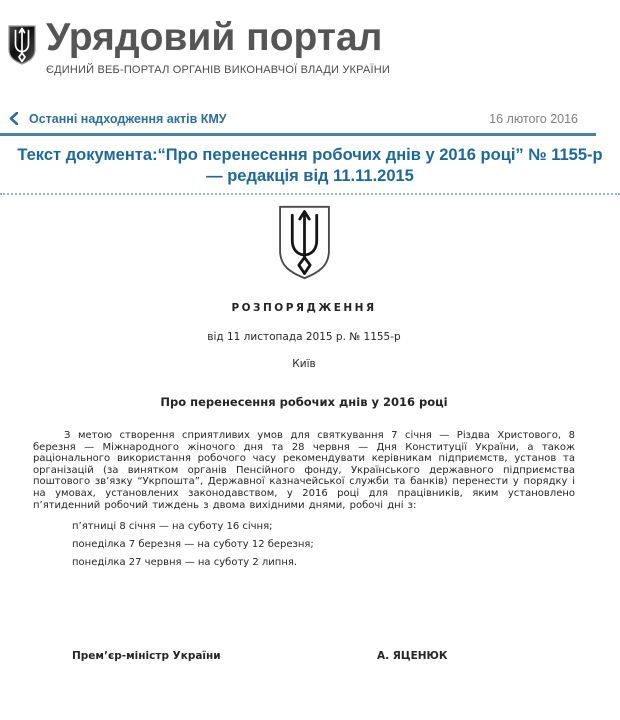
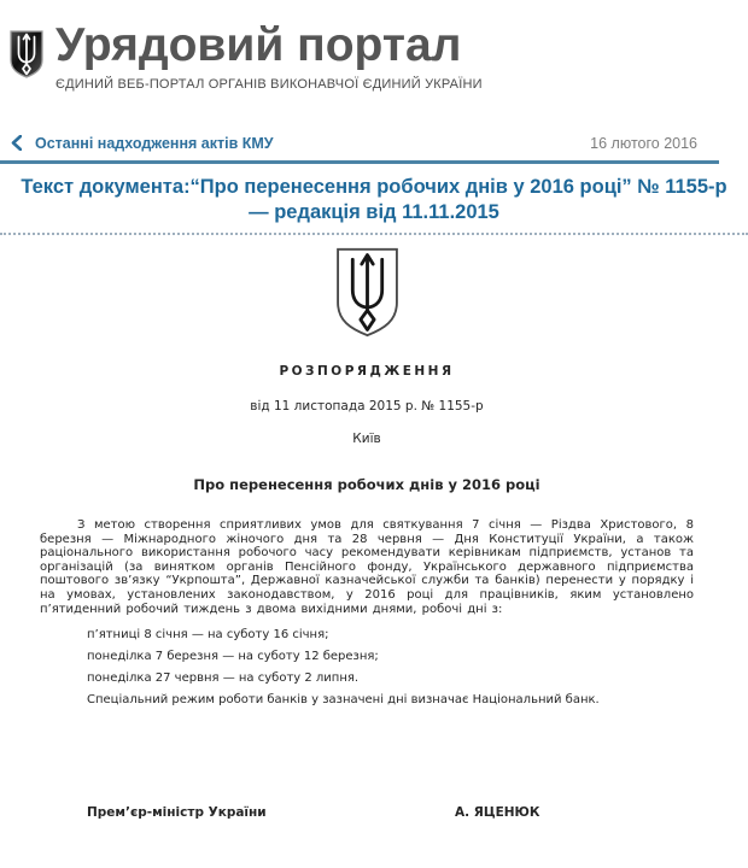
  Урядовий портал
- ЄДИНИЙ ВЕБ-ПОРТАЛ ОРГАНІВ ВИКОНАВЧОЇ ВЛАДИ УКРАЇНИ
+ ЄДИНИЙ ВЕБ-ПОРТАЛ ОРГАНІВ ВИКОНАВЧОЇ ЄДИНИЙ УКРАЇНИ
  Останні надходження актів КМУ
  16 лютого 2016
  Текст документа:“Про перенесення робочих днів у 2016 році” № 1155-р
  — редакція від 11.11.2015
  РОЗПОРЯДЖЕННЯ
  від 11 листопада 2015 р. № 1155-р
  Київ
  Про перенесення робочих днів у 2016 році
  З метою створення сприятливих умов для святкування 7 січня — Різдва Христового, 8 березня — Міжнародного жіночого дня та 28 червня — Дня Конституції України, а також раціонального використання робочого часу рекомендувати керівникам підприємств, установ та організацій (за винятком органів Пенсійного фонду, Українського державного підприємства поштового зв’язку “Укрпошта”, Державної казначейської служби та банків) перенести у порядку і на умовах, установлених законодавством, у 2016 році для працівників, яким установлено п’ятиденний робочий тиждень з двома вихідними днями, робочі дні з:
  п’ятниці 8 січня — на суботу 16 січня;
  понеділка 7 березня — на суботу 12 березня;
  понеділка 27 червня — на суботу 2 липня.
+ Спеціальний режим роботи банків у зазначені дні визначає Національний банк.
  Прем’єр-міністр України
  А. ЯЦЕНЮК
